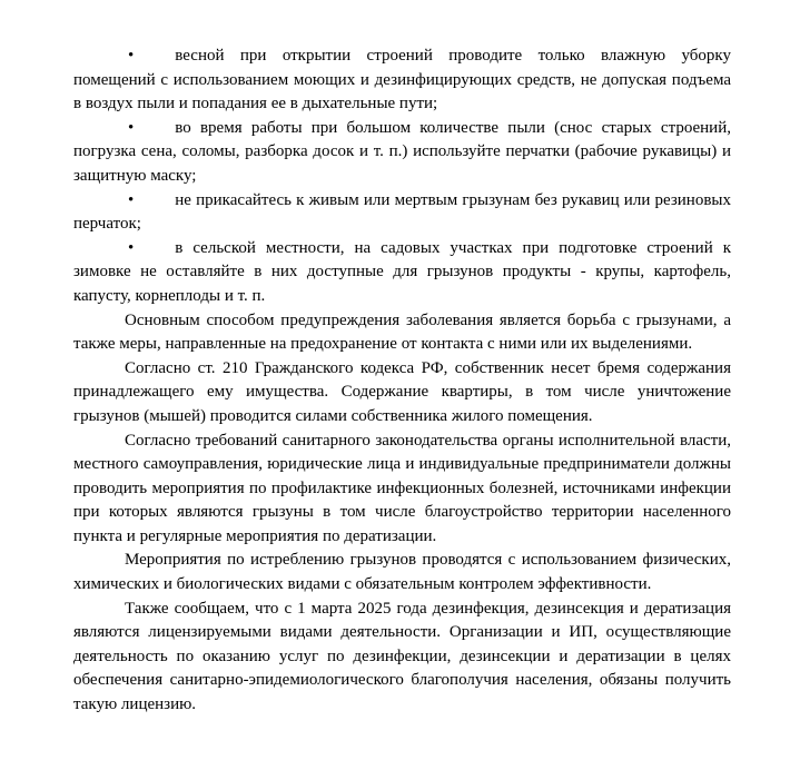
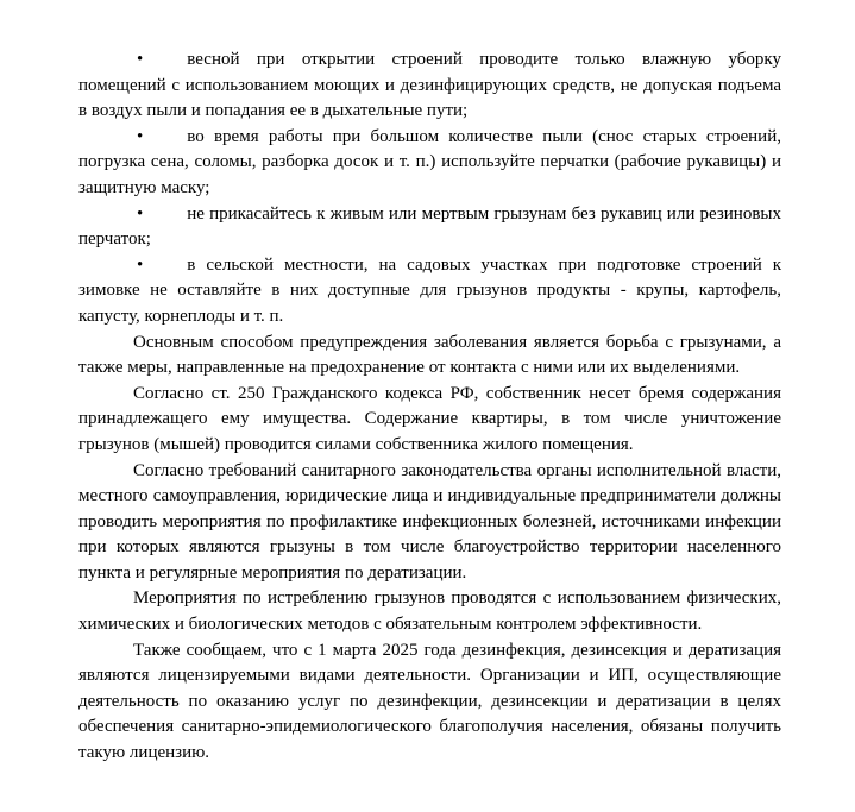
  • весной при открытии строений проводите только влажную уборку помещений с использованием моющих и дезинфицирующих средств, не допуская подъема в воздух пыли и попадания ее в дыхательные пути;
  • во время работы при большом количестве пыли (снос старых строений, погрузка сена, соломы, разборка досок и т. п.) используйте перчатки (рабочие рукавицы) и защитную маску;
  • не прикасайтесь к живым или мертвым грызунам без рукавиц или резиновых перчаток;
  • в сельской местности, на садовых участках при подготовке строений к зимовке не оставляйте в них доступные для грызунов продукты - крупы, картофель, капусту, корнеплоды и т. п.
  Основным способом предупреждения заболевания является борьба с грызунами, а также меры, направленные на предохранение от контакта с ними или их выделениями.
- Согласно ст. 210 Гражданского кодекса РФ, собственник несет бремя содержания принадлежащего ему имущества. Содержание квартиры, в том числе уничтожение грызунов (мышей) проводится силами собственника жилого помещения.
+ Согласно ст. 250 Гражданского кодекса РФ, собственник несет бремя содержания принадлежащего ему имущества. Содержание квартиры, в том числе уничтожение грызунов (мышей) проводится силами собственника жилого помещения.
  Согласно требований санитарного законодательства органы исполнительной власти, местного самоуправления, юридические лица и индивидуальные предприниматели должны проводить мероприятия по профилактике инфекционных болезней, источниками инфекции при которых являются грызуны в том числе благоустройство территории населенного пункта и регулярные мероприятия по дератизации.
- Мероприятия по истреблению грызунов проводятся с использованием физических, химических и биологических видами с обязательным контролем эффективности.
+ Мероприятия по истреблению грызунов проводятся с использованием физических, химических и биологических методов с обязательным контролем эффективности.
  Также сообщаем, что с 1 марта 2025 года дезинфекция, дезинсекция и дератизация являются лицензируемыми видами деятельности. Организации и ИП, осуществляющие деятельность по оказанию услуг по дезинфекции, дезинсекции и дератизации в целях обеспечения санитарно-эпидемиологического благополучия населения, обязаны получить такую лицензию.
